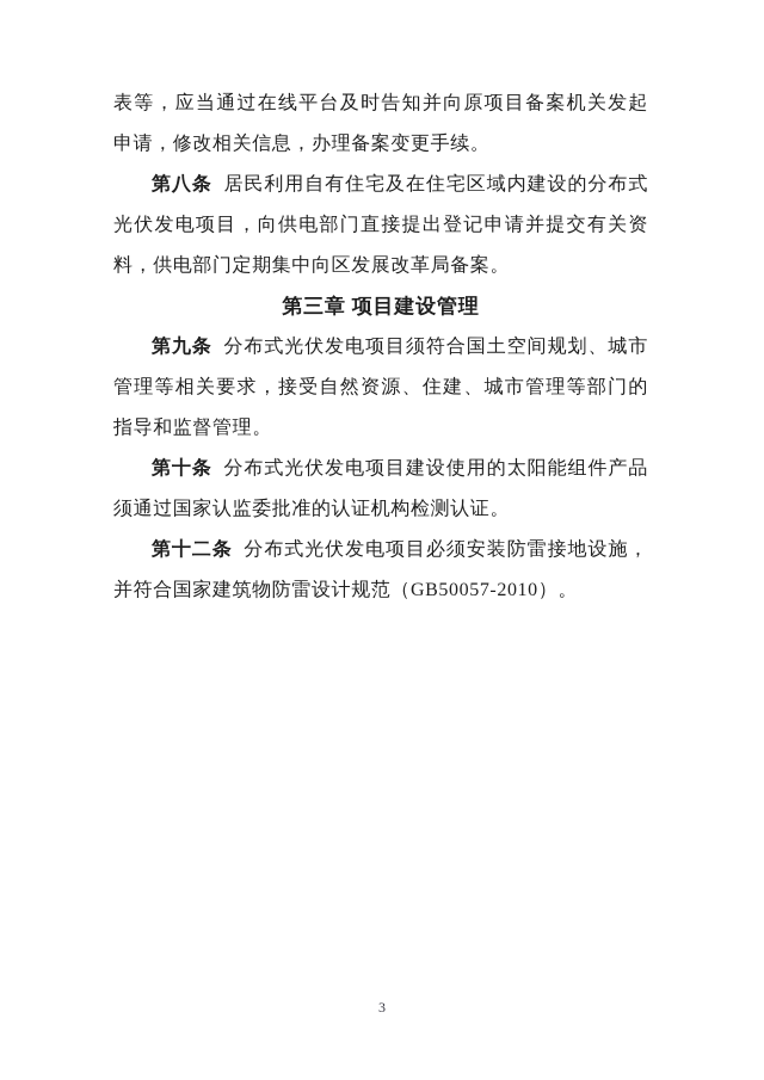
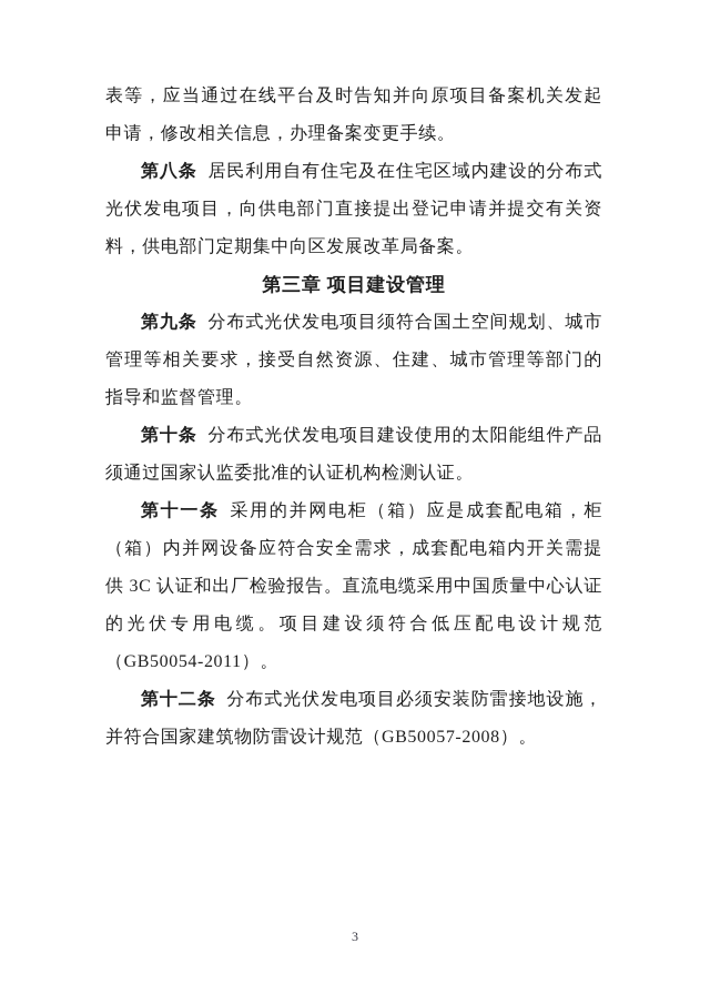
  表等，应当通过在线平台及时告知并向原项目备案机关发起申请，修改相关信息，办理备案变更手续。
  第八条 居民利用自有住宅及在住宅区域内建设的分布式光伏发电项目，向供电部门直接提出登记申请并提交有关资料，供电部门定期集中向区发展改革局备案。
  第三章 项目建设管理
  第九条 分布式光伏发电项目须符合国土空间规划、城市管理等相关要求，接受自然资源、住建、城市管理等部门的指导和监督管理。
  第十条 分布式光伏发电项目建设使用的太阳能组件产品须通过国家认监委批准的认证机构检测认证。
+ 第十一条 采用的并网电柜（箱）应是成套配电箱，柜（箱）内并网设备应符合安全需求，成套配电箱内开关需提供 3C 认证和出厂检验报告。直流电缆采用中国质量中心认证的光伏专用电缆。项目建设须符合低压配电设计规范（GB50054-2011）。
- 第十二条 分布式光伏发电项目必须安装防雷接地设施，并符合国家建筑物防雷设计规范（GB50057-2010）。
+ 第十二条 分布式光伏发电项目必须安装防雷接地设施，并符合国家建筑物防雷设计规范（GB50057-2008）。
  3
